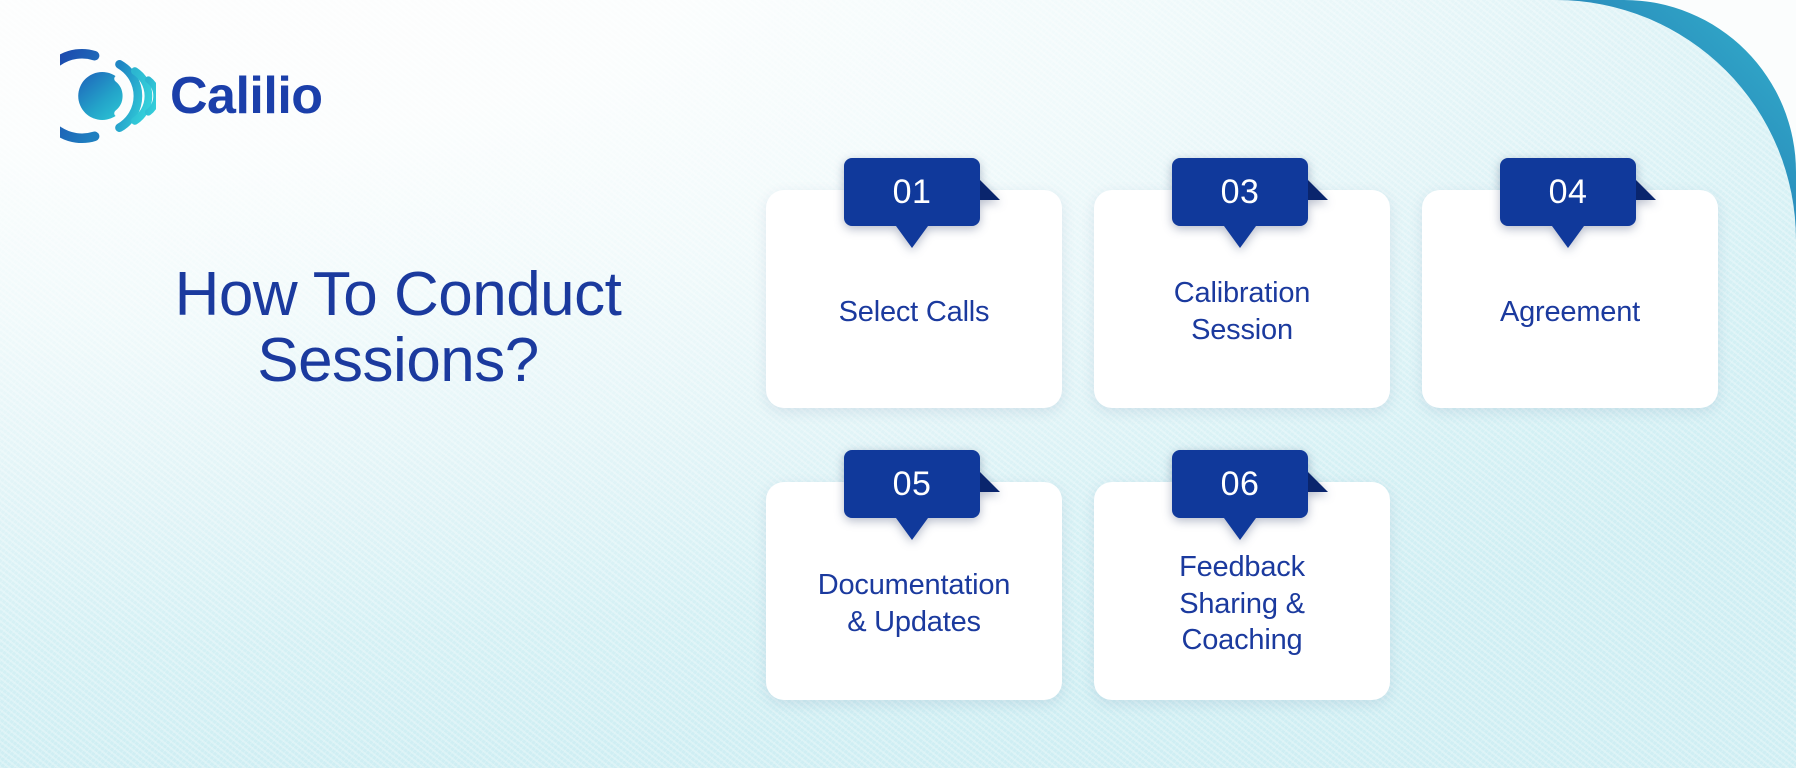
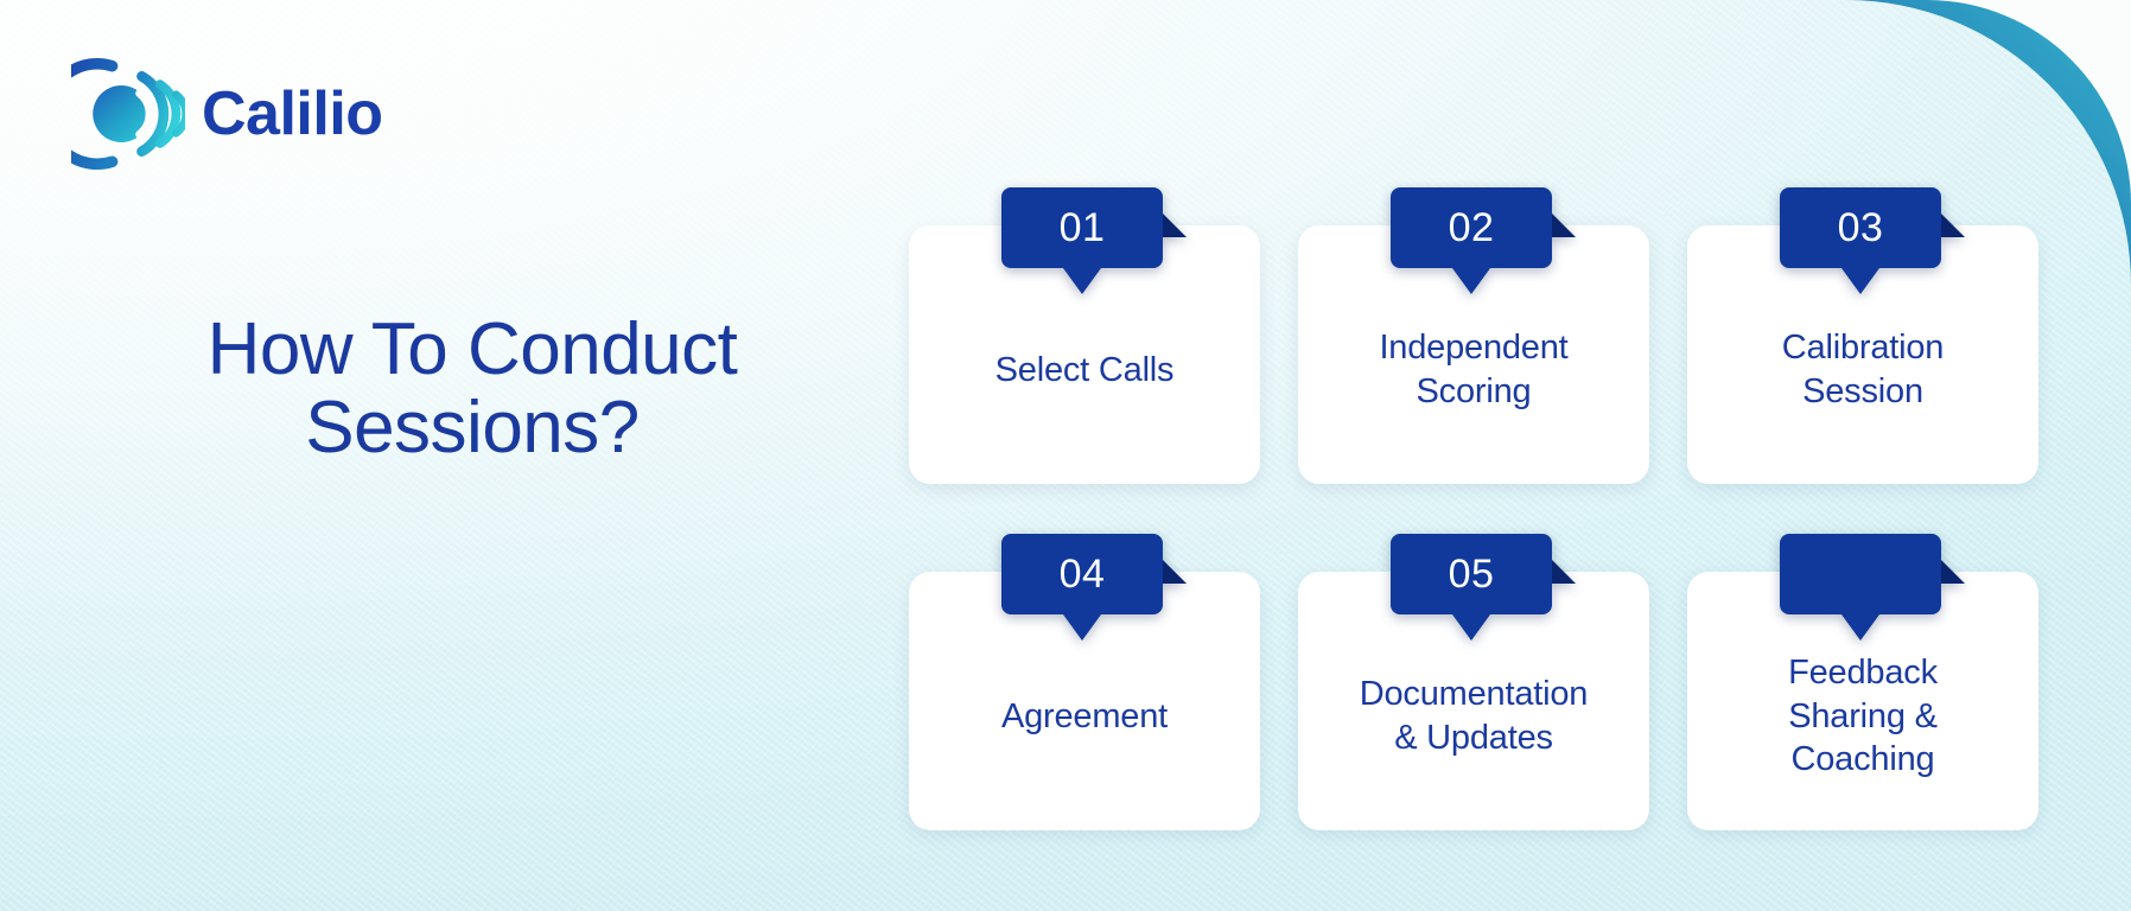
  Calilio
  How To Conduct
  Sessions?
  Select Calls
  01
+ Independent
+ Scoring
+ 02
  Calibration
  Session
  03
  Agreement
  04
  Documentation
  & Updates
  05
  Feedback
  Sharing &
  Coaching
- 06
